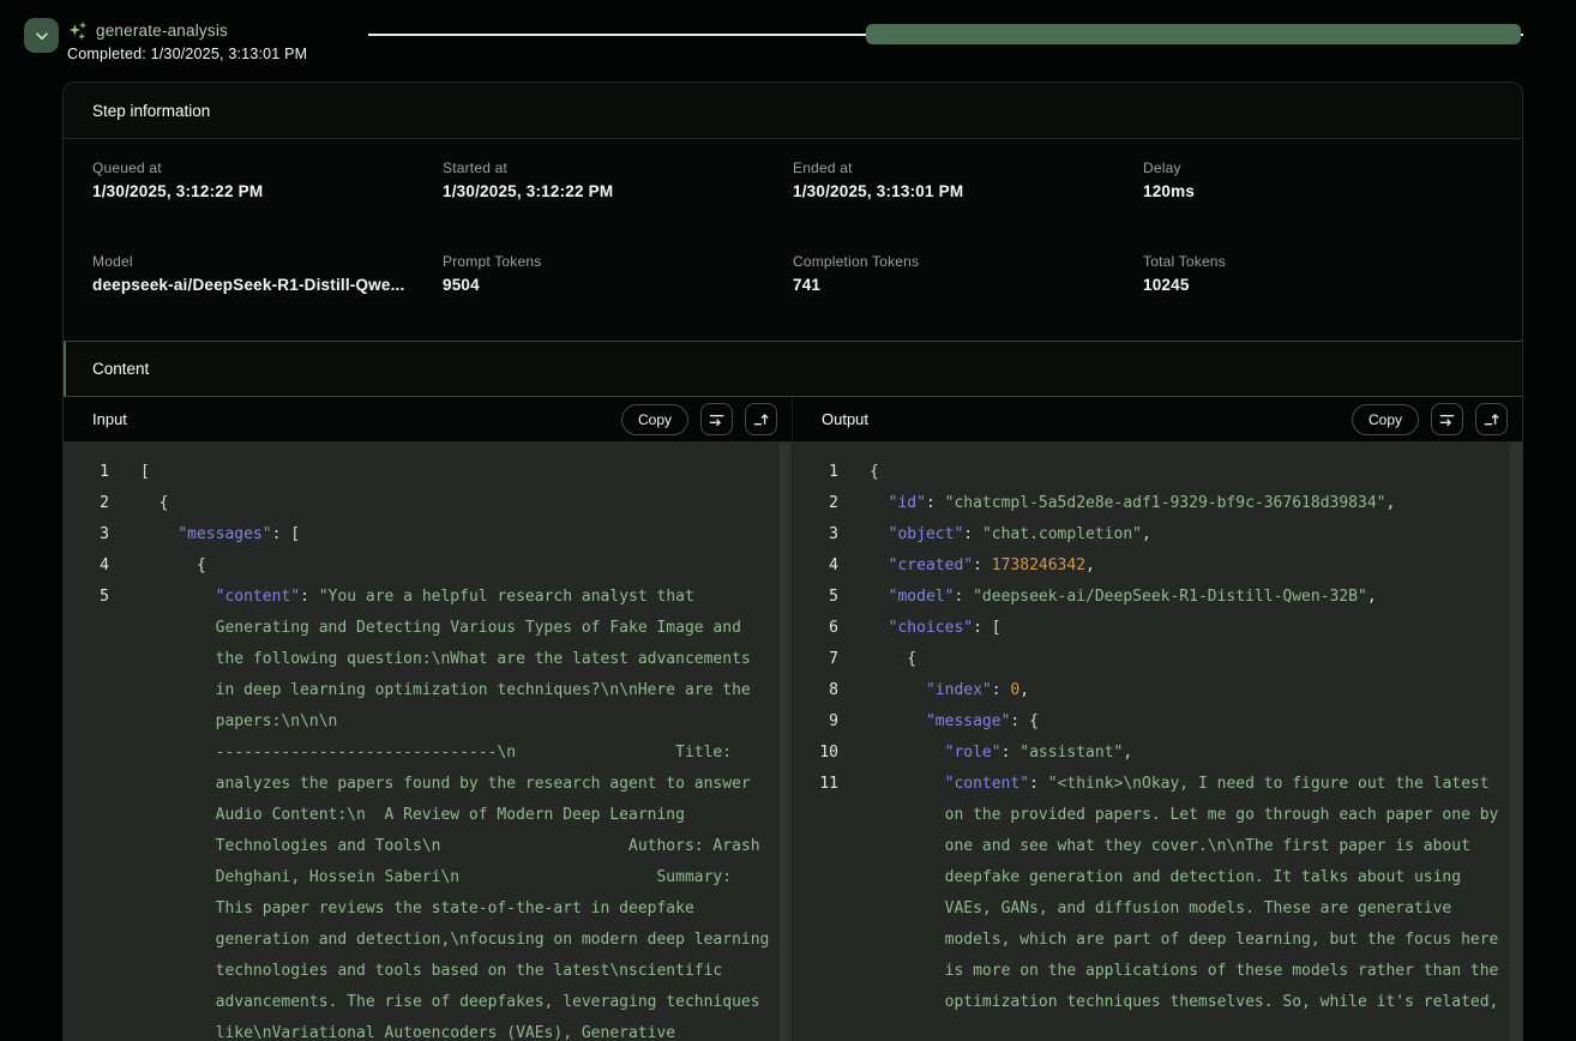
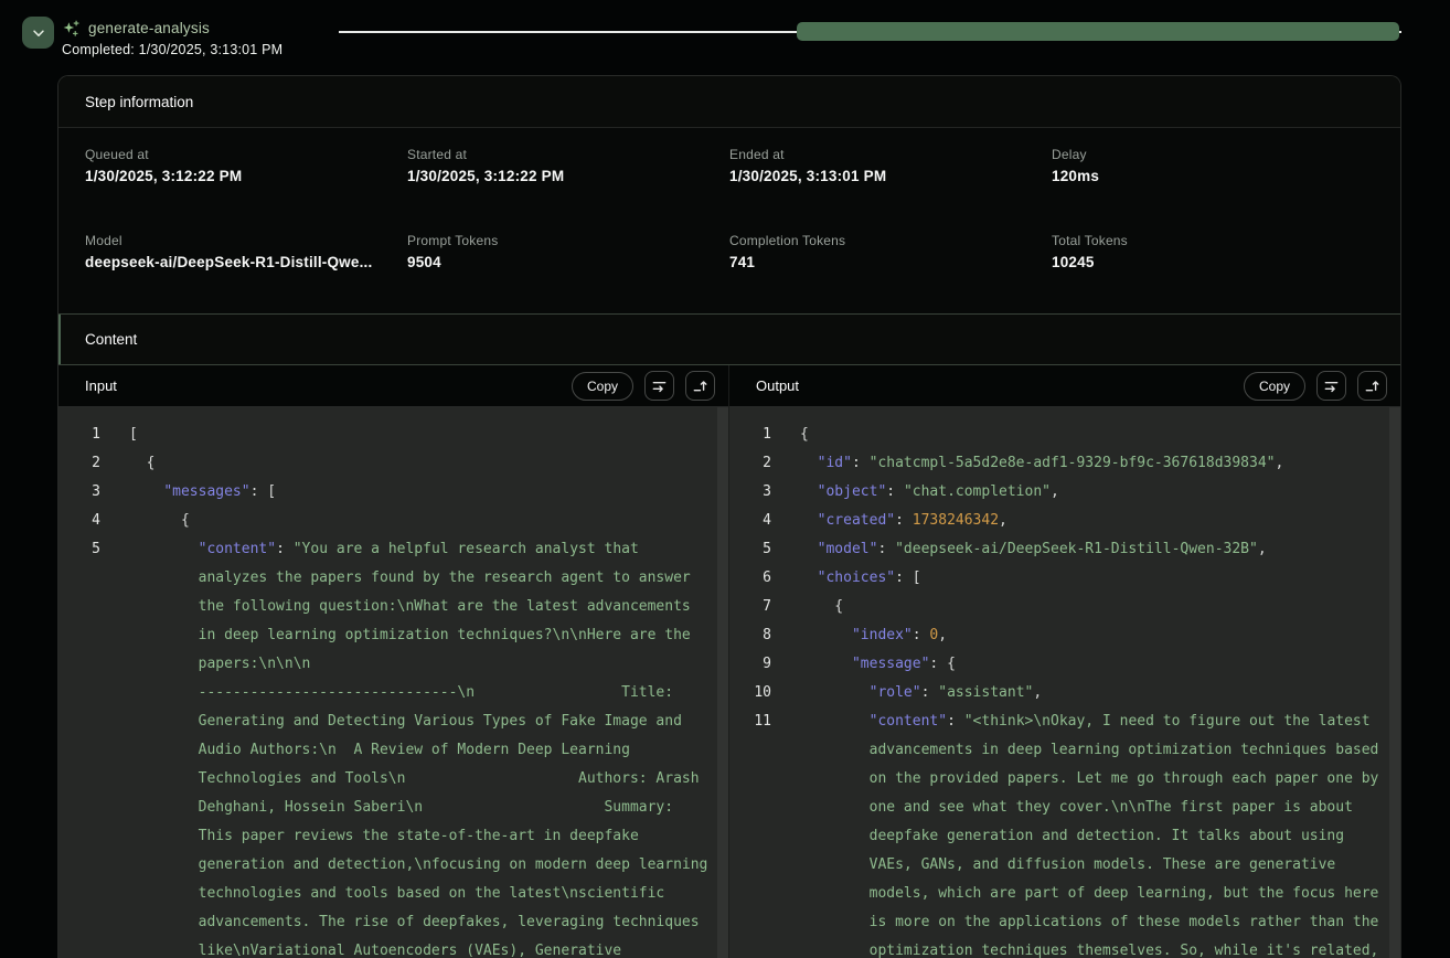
  generate-analysis
  Completed: 1/30/2025, 3:13:01 PM
  Step information
  Queued at
  1/30/2025, 3:12:22 PM
  Started at
  1/30/2025, 3:12:22 PM
  Ended at
  1/30/2025, 3:13:01 PM
  Delay
  120ms
  Model
  deepseek-ai/DeepSeek-R1-Distill-Qwe...
  Prompt Tokens
  9504
  Completion Tokens
  741
  Total Tokens
  10245
  Content
  Input
  Copy
  1
  [
  2
  {
  3
  "messages": [
  4
  {
  5
  "content": "You are a helpful research analyst that
- Generating and Detecting Various Types of Fake Image and
+ analyzes the papers found by the research agent to answer
  the following question:\nWhat are the latest advancements
  in deep learning optimization techniques?\n\nHere are the
  papers:\n\n\n
  ------------------------------\n Title:
- analyzes the papers found by the research agent to answer
+ Generating and Detecting Various Types of Fake Image and
- Audio Content:\n A Review of Modern Deep Learning
+ Audio Authors:\n A Review of Modern Deep Learning
  Technologies and Tools\n Authors: Arash
  Dehghani, Hossein Saberi\n Summary:
  This paper reviews the state-of-the-art in deepfake
  generation and detection,\nfocusing on modern deep learning
  technologies and tools based on the latest\nscientific
  advancements. The rise of deepfakes, leveraging techniques
  like\nVariational Autoencoders (VAEs), Generative
  Output
  Copy
  1
  {
  2
  "id": "chatcmpl-5a5d2e8e-adf1-9329-bf9c-367618d39834",
  3
  "object": "chat.completion",
  4
  "created": 1738246342,
  5
  "model": "deepseek-ai/DeepSeek-R1-Distill-Qwen-32B",
  6
  "choices": [
  7
  {
  8
  "index": 0,
  9
  "message": {
  10
  "role": "assistant",
  11
  "content": "<think>\nOkay, I need to figure out the latest
+ advancements in deep learning optimization techniques based
  on the provided papers. Let me go through each paper one by
  one and see what they cover.\n\nThe first paper is about
  deepfake generation and detection. It talks about using
  VAEs, GANs, and diffusion models. These are generative
  models, which are part of deep learning, but the focus here
  is more on the applications of these models rather than the
  optimization techniques themselves. So, while it's related,
